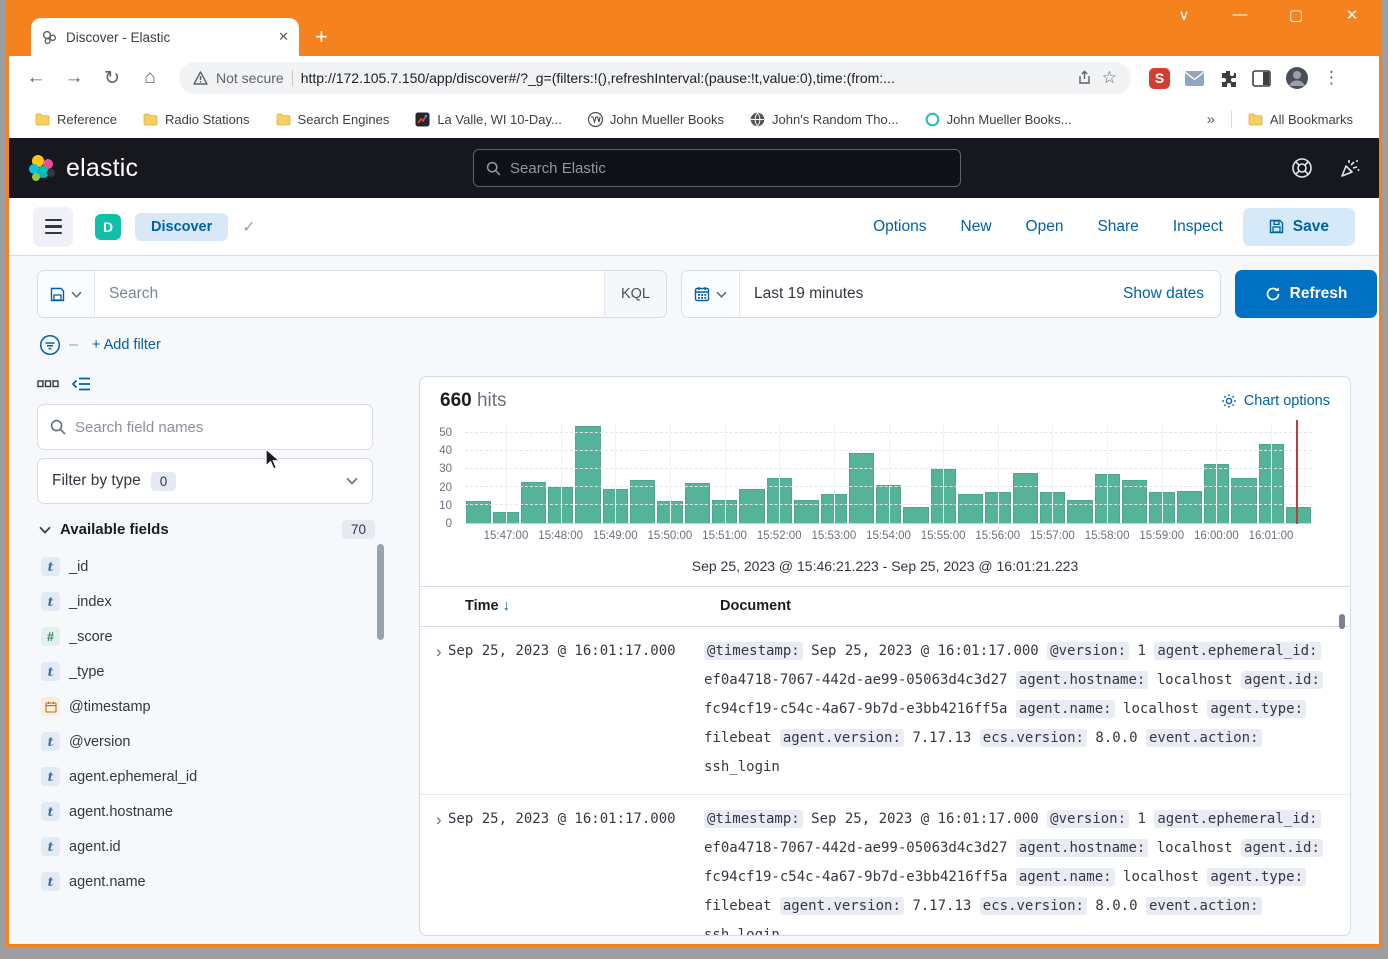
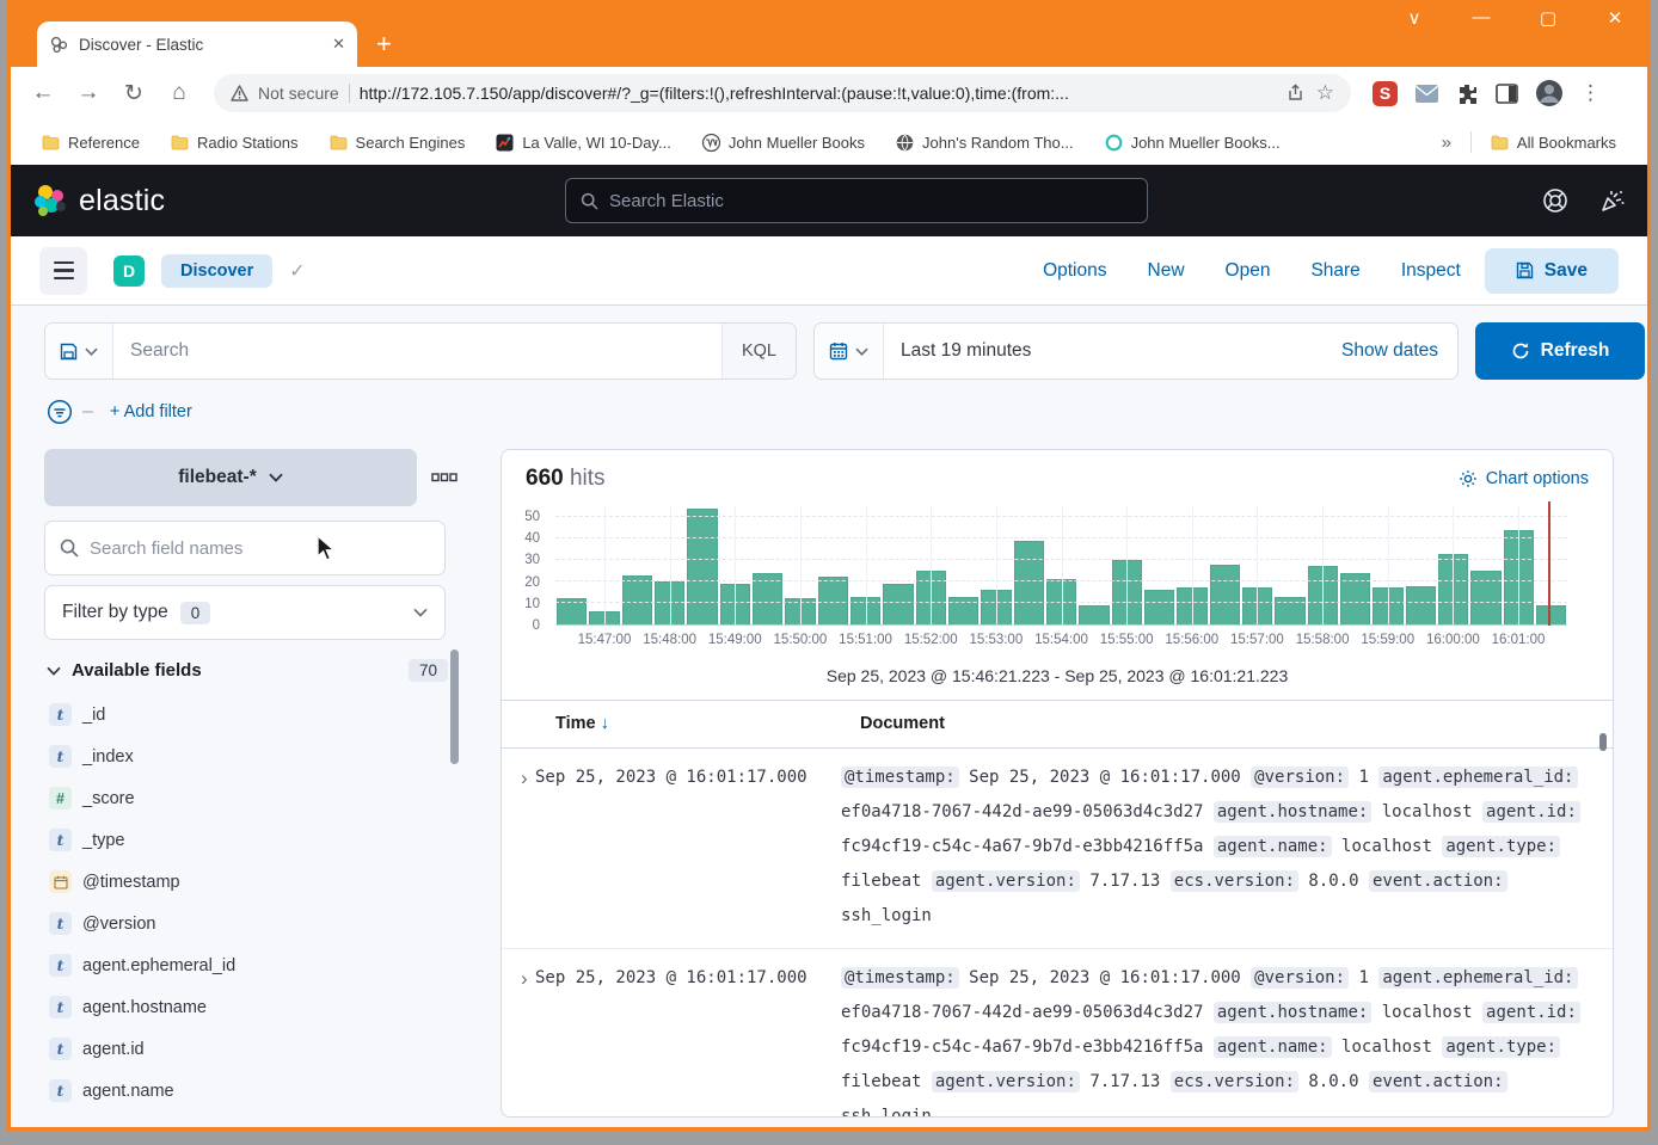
  Discover - Elastic
  ✕
  +
  ∨
  —
  ▢
  ✕
  ←
  →
  ↻
  ⌂
  Not secure
  http://172.105.7.150/app/discover#/?_g=(filters:!(),refreshInterval:(pause:!t,value:0),time:(from:...
  ☆
  S
  ⋮
  Reference
  Radio Stations
  Search Engines
  La Valle, WI 10-Day...
  John Mueller Books
  John's Random Tho...
  John Mueller Books...
  »
  All Bookmarks
  elastic
  Search Elastic
  D
  Discover
  ✓
  Options
  New
  Open
  Share
  Inspect
  Save
  Search
  KQL
  Last 19 minutes
  Show dates
  Refresh
  –
  + Add filter
+ filebeat-*
  Search field names
  Filter by type
  0
  Available fields
  70
  t
  _id
  t
  _index
  #
  _score
  t
  _type
  @timestamp
  t
  @version
  t
  agent.ephemeral_id
  t
  agent.hostname
  t
  agent.id
  t
  agent.name
  660 hits
  Chart options
  0
  10
  20
  30
  40
  50
  15:47:00
  15:48:00
  15:49:00
  15:50:00
  15:51:00
  15:52:00
  15:53:00
  15:54:00
  15:55:00
  15:56:00
  15:57:00
  15:58:00
  15:59:00
  16:00:00
  16:01:00
  Sep 25, 2023 @ 15:46:21.223 - Sep 25, 2023 @ 16:01:21.223
  Time ↓
  Document
  ›
  Sep 25, 2023 @ 16:01:17.000
  @timestamp: Sep 25, 2023 @ 16:01:17.000 @version: 1 agent.ephemeral_id: ef0a4718-7067-442d-ae99-05063d4c3d27 agent.hostname: localhost agent.id: fc94cf19-c54c-4a67-9b7d-e3bb4216ff5a agent.name: localhost agent.type: filebeat agent.version: 7.17.13 ecs.version: 8.0.0 event.action: ssh_login
  ›
  Sep 25, 2023 @ 16:01:17.000
  @timestamp: Sep 25, 2023 @ 16:01:17.000 @version: 1 agent.ephemeral_id: ef0a4718-7067-442d-ae99-05063d4c3d27 agent.hostname: localhost agent.id: fc94cf19-c54c-4a67-9b7d-e3bb4216ff5a agent.name: localhost agent.type: filebeat agent.version: 7.17.13 ecs.version: 8.0.0 event.action:
